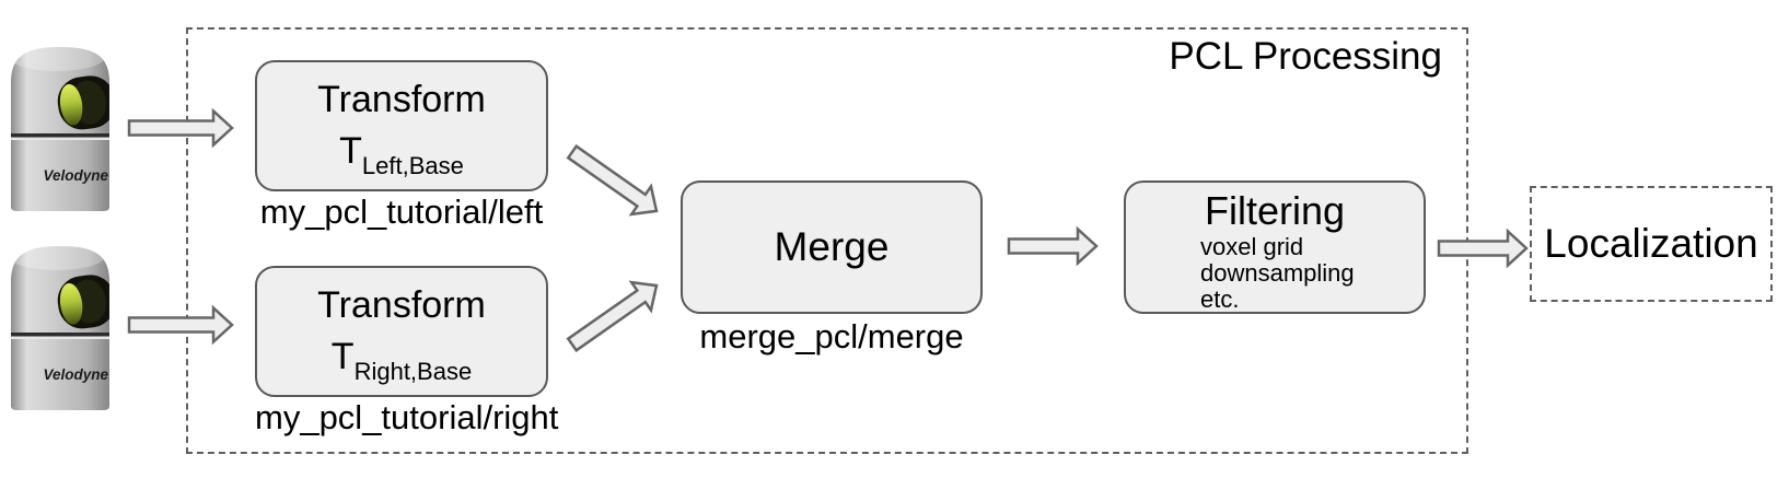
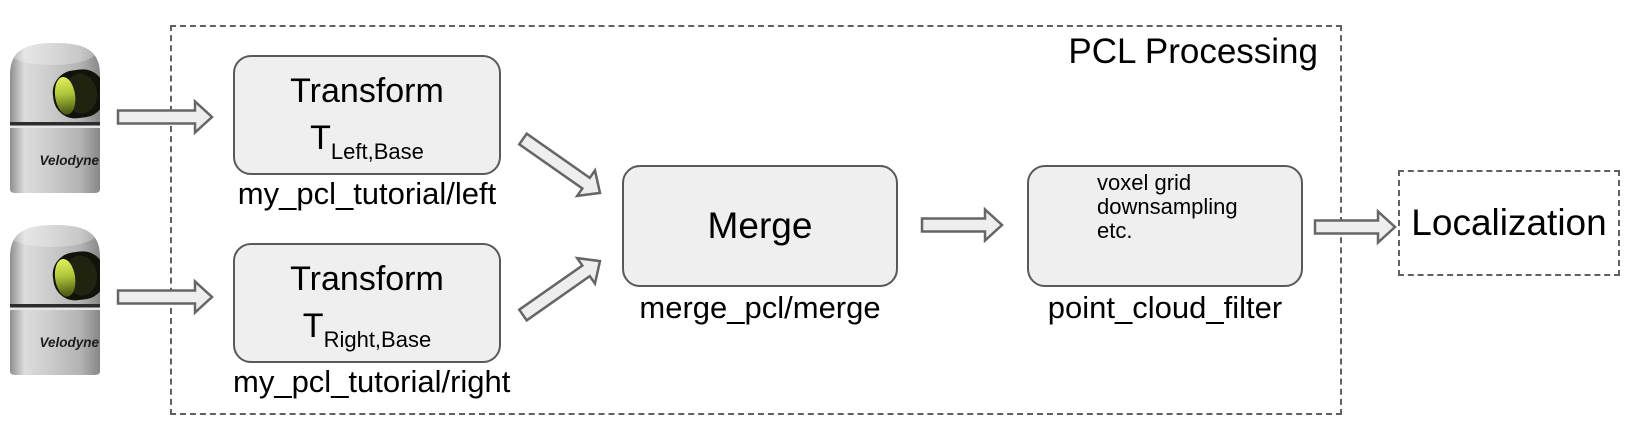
  Velodyne
  Velodyne
  PCL Processing
  Transform
  TLeft,Base
  my_pcl_tutorial/left
  Transform
  TRight,Base
  my_pcl_tutorial/righ
  Merge
  merge_pcl/merge
- Filtering
  voxel grid
  downsampling
  etc.
+ point_cloud_filter
  Localization
